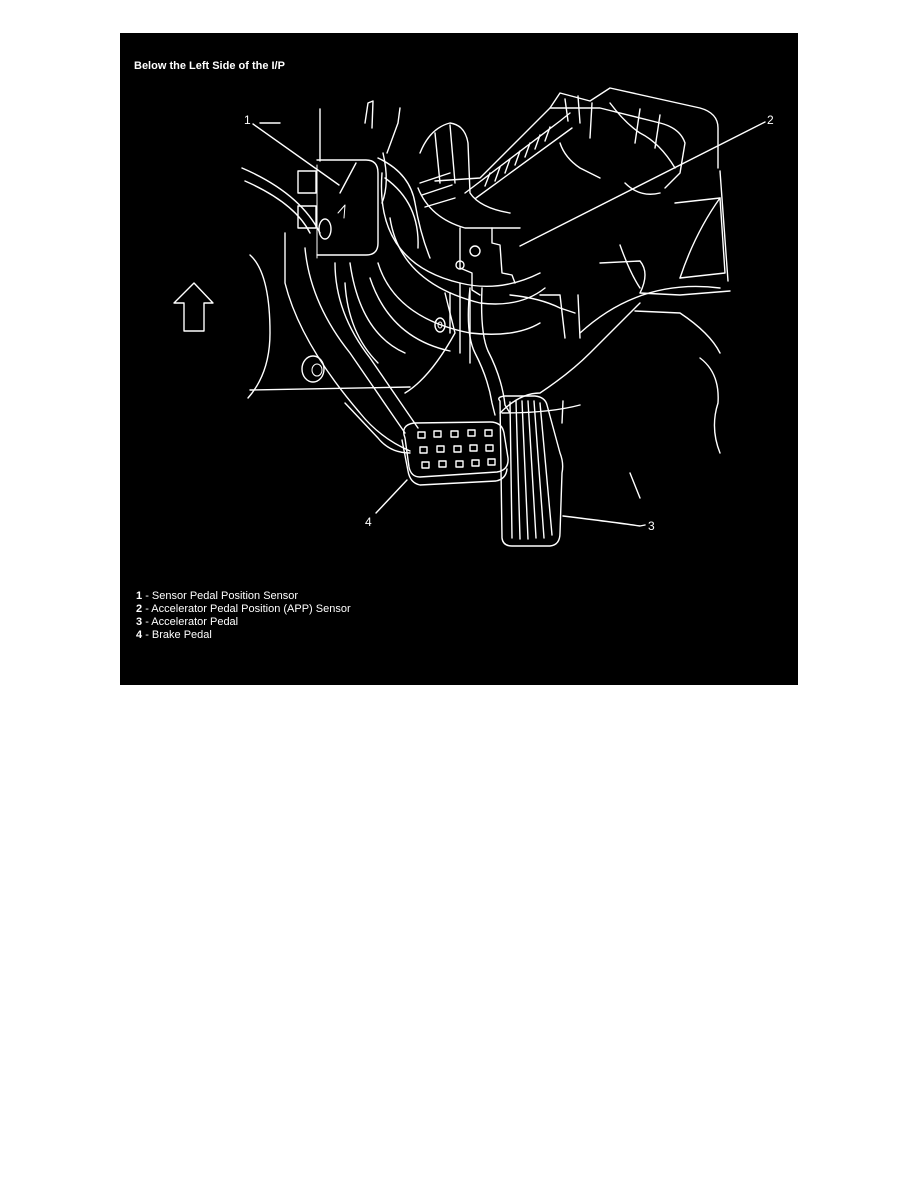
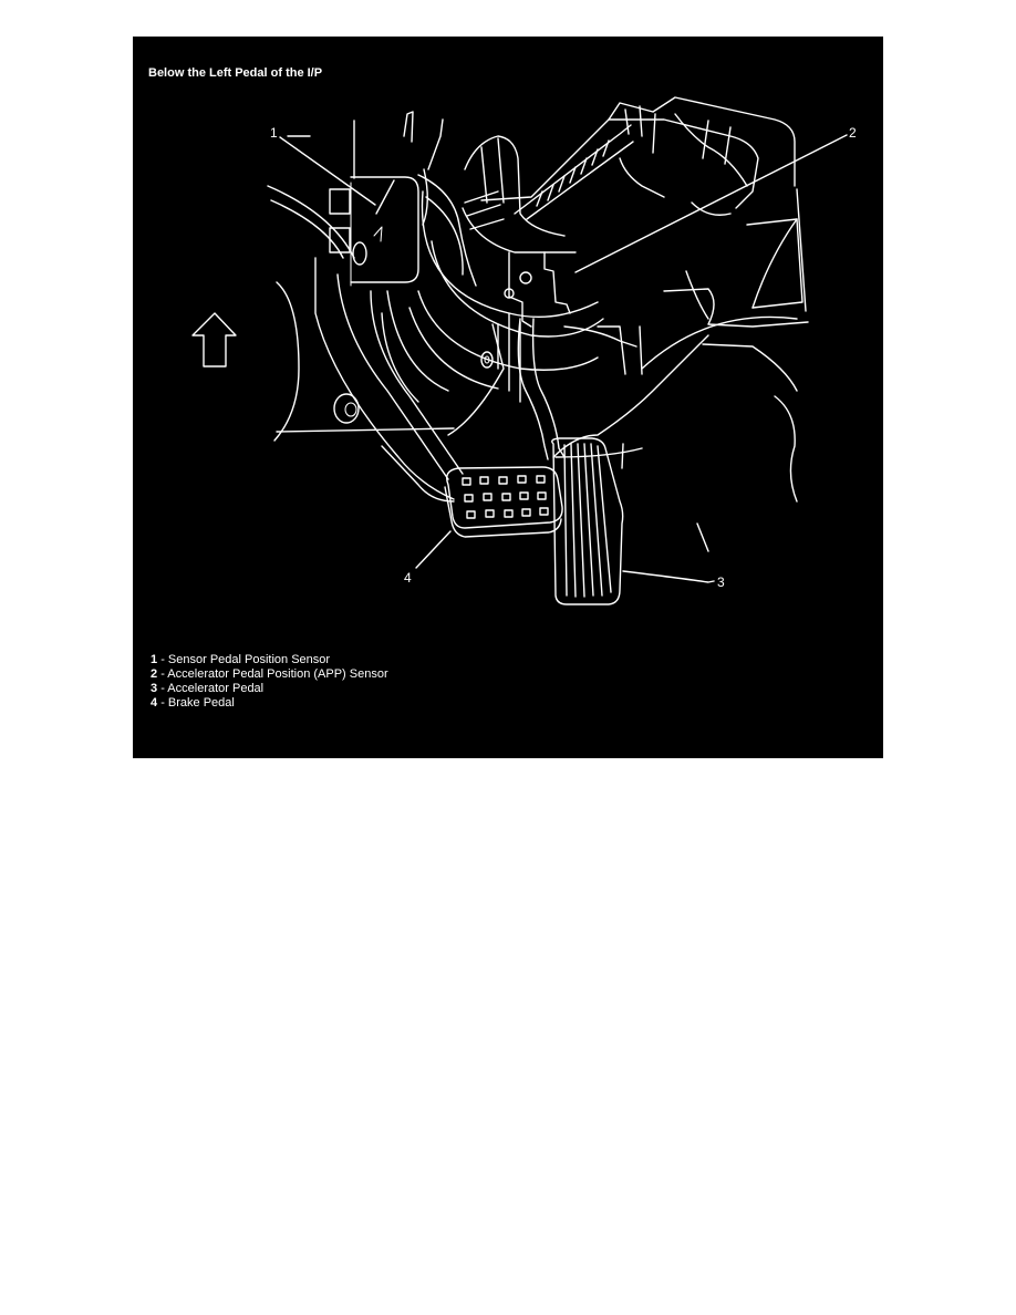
- Below the Left Side of the I/P
+ Below the Left Pedal of the I/P
  1
  2
  3
  4
  1 - Sensor Pedal Position Sensor
  2 - Accelerator Pedal Position (APP) Sensor
  3 - Accelerator Pedal
  4 - Brake Pedal
